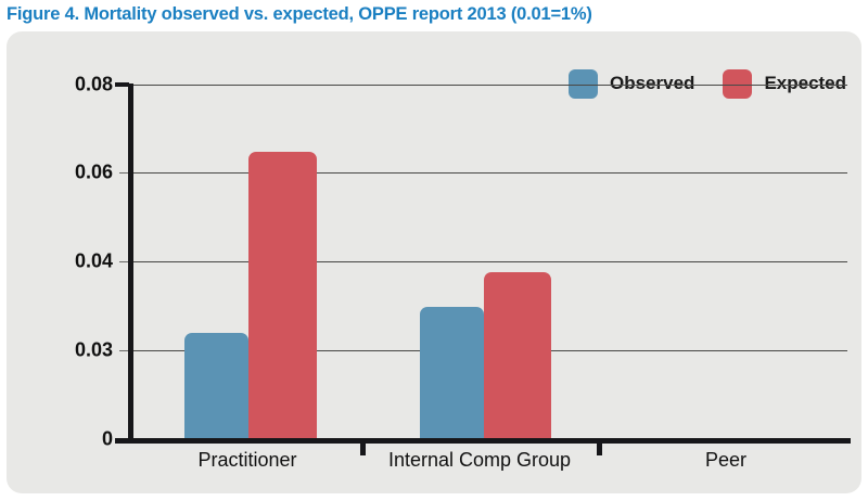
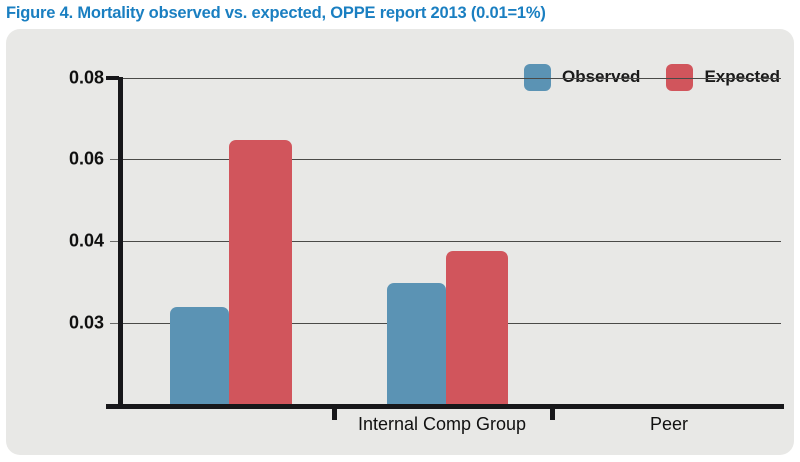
  Figure 4. Mortality observed vs. expected, OPPE report 2013 (0.01=1%)
  Observed
  Expected
  0.08
  0.06
  0.04
  0.03
- 0
- Practitioner
  Internal Comp Group
  Peer
